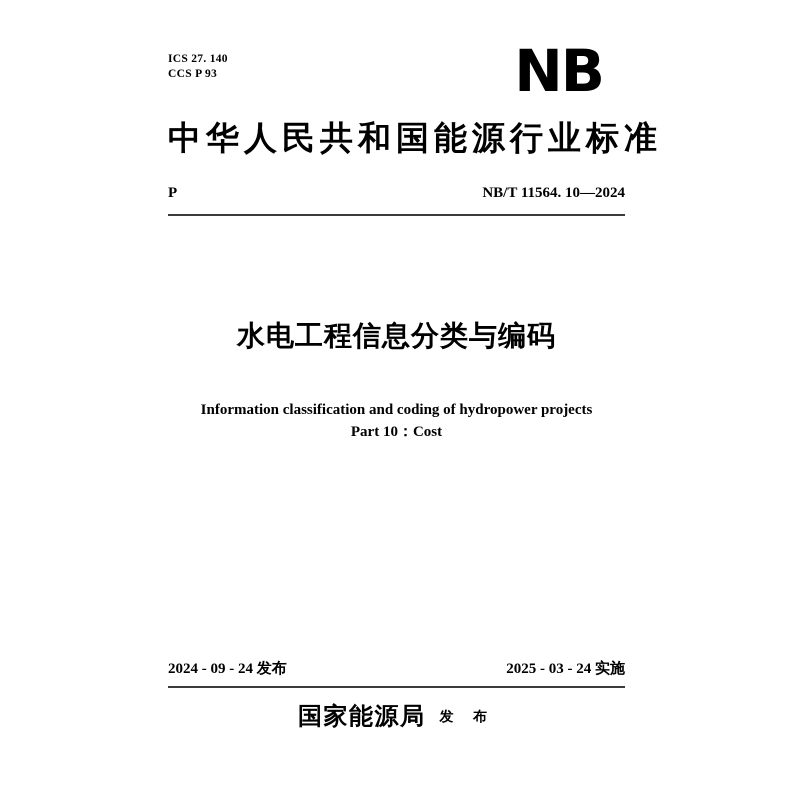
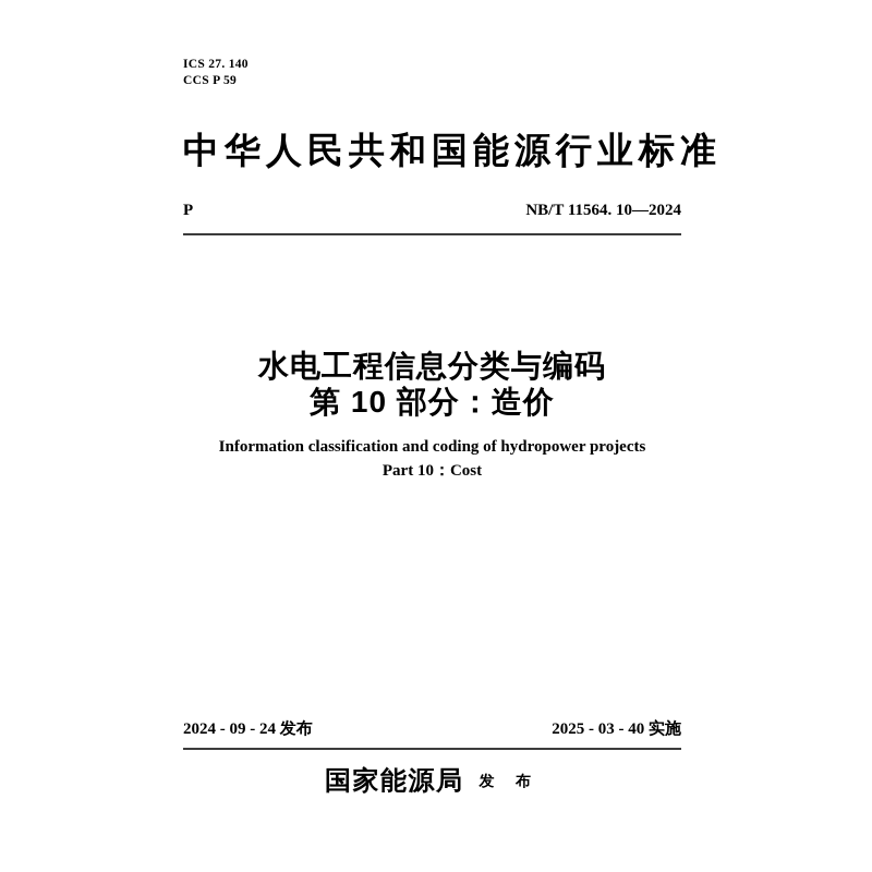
  ICS 27. 140
- CCS P 93
+ CCS P 59
- NB
  中华人民共和国能源行业标准
  P
  NB/T 11564. 10—2024
  水电工程信息分类与编码
+ 第 10 部分：造价
  Information classification and coding of hydropower projects
  Part 10：Cost
  2024 - 09 - 24 发布
- 2025 - 03 - 24 实施
+ 2025 - 03 - 40 实施
  国家能源局 发 布
